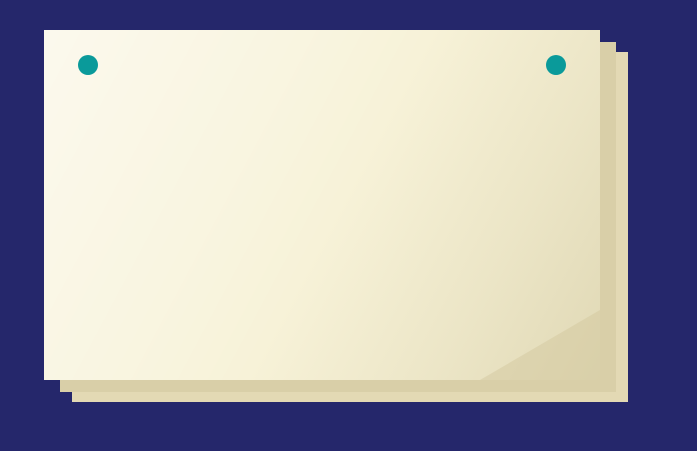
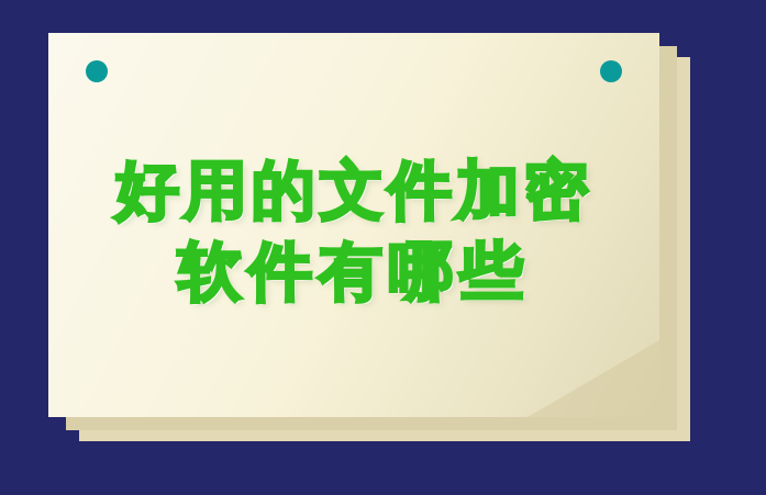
+ 好用的文件加密
+ 软件有哪些
